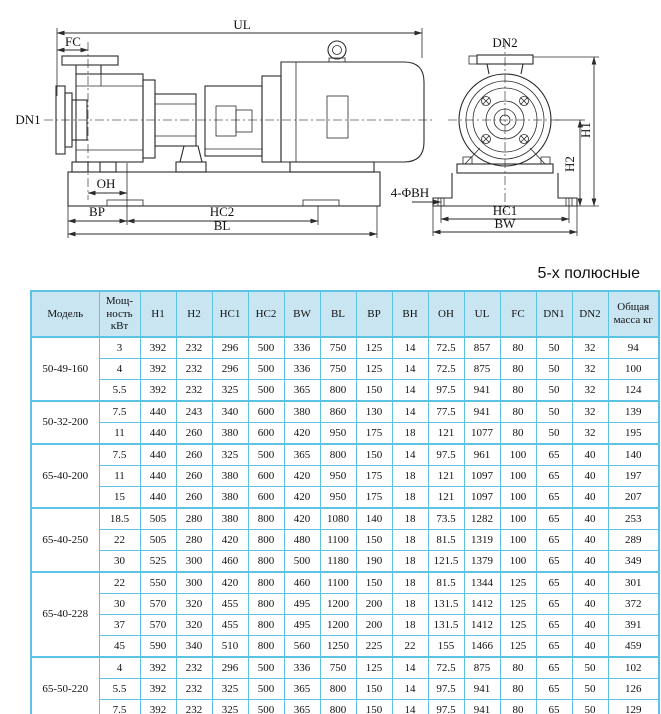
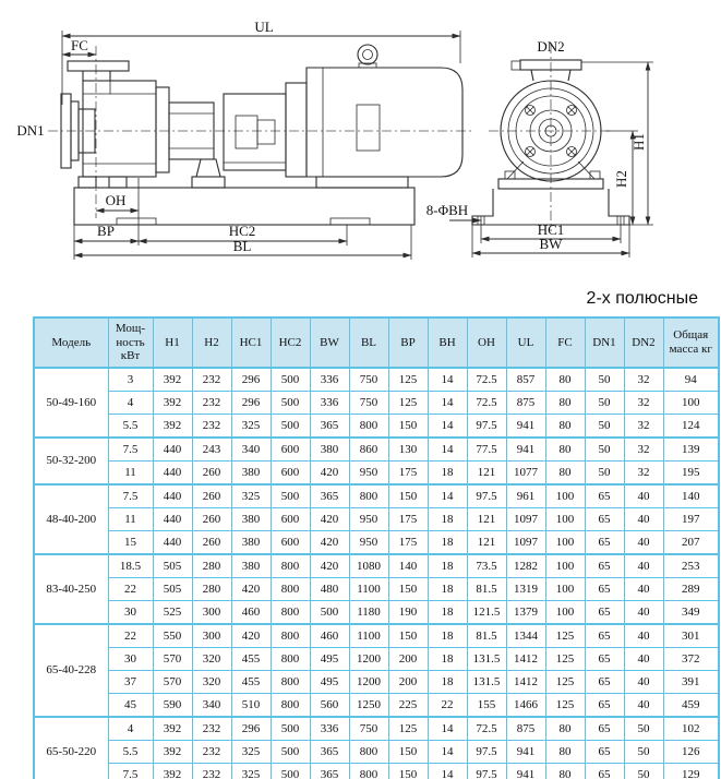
  UL
  FC
  DN1
  OH
  BP
  HC2
  BL
  DN2
- 4-ΦBH
+ 8-ΦBH
  HC1
  BW
- 5-х полюсные
+ 2-х полюсные
  Модель	Мощ-ность кВт	H1	H2	HC1	HC2	BW	BL	BP	BH	OH	UL	FC	DN1	DN2	Общая масса кг
  50-49-160	3	392	232	296	500	336	750	125	14	72.5	857	80	50	32	94
  4	392	232	296	500	336	750	125	14	72.5	875	80	50	32	100
  5.5	392	232	325	500	365	800	150	14	97.5	941	80	50	32	124
  50-32-200	7.5	440	243	340	600	380	860	130	14	77.5	941	80	50	32	139
  11	440	260	380	600	420	950	175	18	121	1077	80	50	32	195
- 65-40-200	7.5	440	260	325	500	365	800	150	14	97.5	961	100	65	40	140
+ 48-40-200	7.5	440	260	325	500	365	800	150	14	97.5	961	100	65	40	140
  11	440	260	380	600	420	950	175	18	121	1097	100	65	40	197
  15	440	260	380	600	420	950	175	18	121	1097	100	65	40	207
- 65-40-250	18.5	505	280	380	800	420	1080	140	18	73.5	1282	100	65	40	253
+ 83-40-250	18.5	505	280	380	800	420	1080	140	18	73.5	1282	100	65	40	253
  22	505	280	420	800	480	1100	150	18	81.5	1319	100	65	40	289
  30	525	300	460	800	500	1180	190	18	121.5	1379	100	65	40	349
  65-40-228	22	550	300	420	800	460	1100	150	18	81.5	1344	125	65	40	301
  30	570	320	455	800	495	1200	200	18	131.5	1412	125	65	40	372
  37	570	320	455	800	495	1200	200	18	131.5	1412	125	65	40	391
  45	590	340	510	800	560	1250	225	22	155	1466	125	65	40	459
  65-50-220	4	392	232	296	500	336	750	125	14	72.5	875	80	65	50	102
  5.5	392	232	325	500	365	800	150	14	97.5	941	80	65	50	126
  7.5	392	232	325	500	365	800	150	14	97.5	941	80	65	50	129
